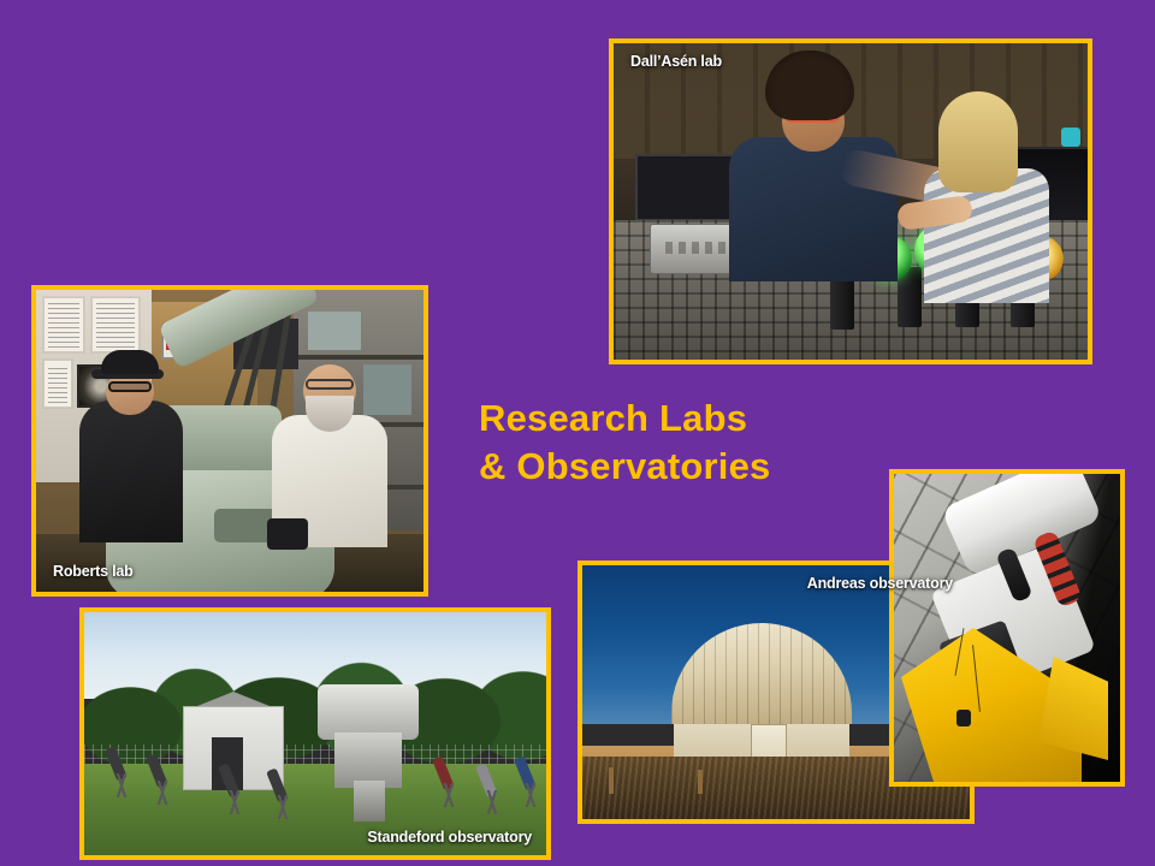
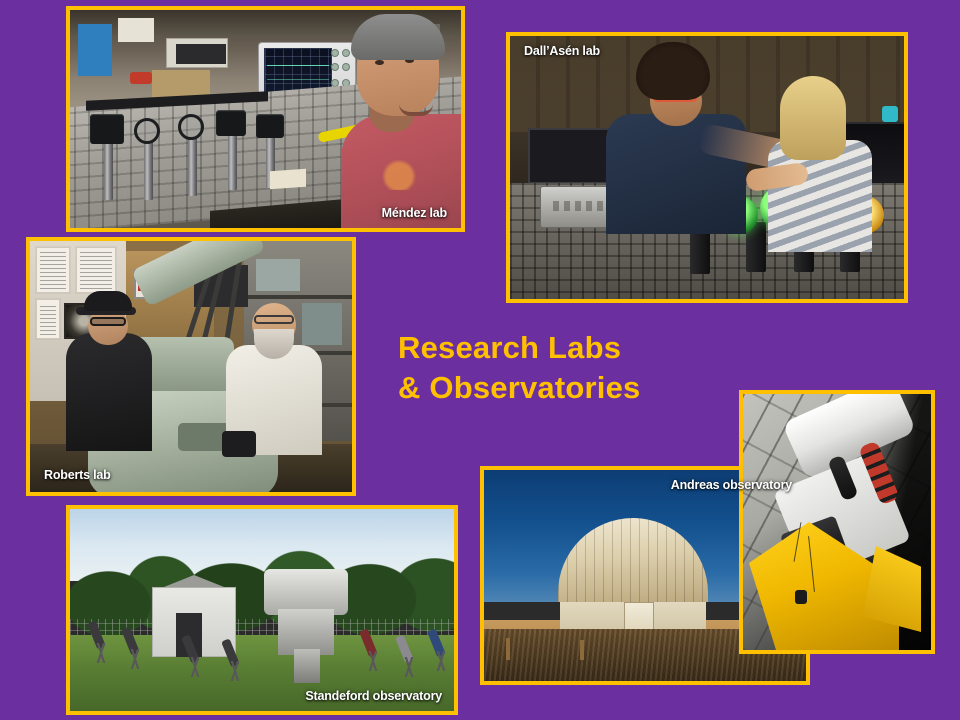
+ Méndez lab
  Dall’Asén lab
  Roberts lab
  Standeford observatory
  Andreas observatory
  Research Labs
  & Observatories
